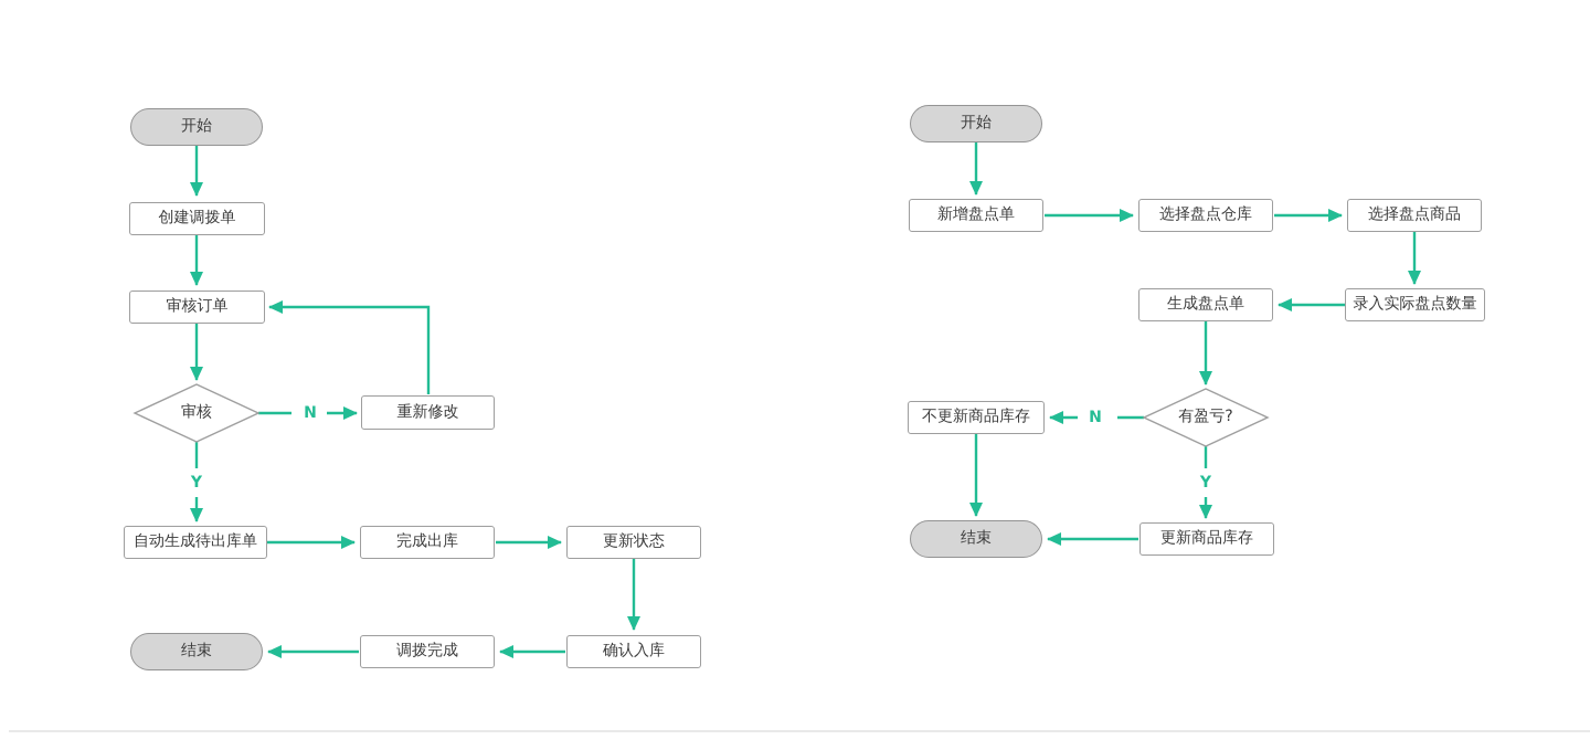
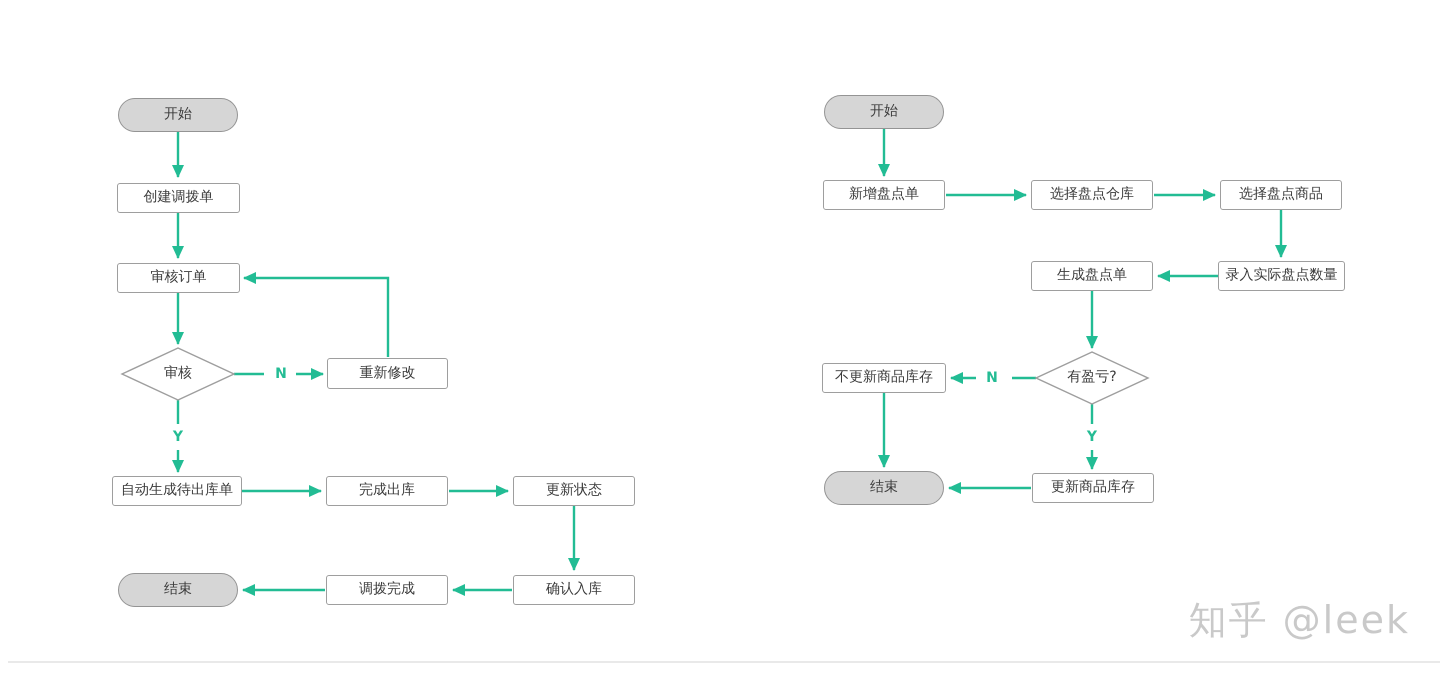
  开始
  创建调拨单
  审核订单
  审核
  重新修改
  自动生成待出库单
  完成出库
  更新状态
  确认入库
  调拨完成
  结束
  N
  Y
  开始
  新增盘点单
  选择盘点仓库
  选择盘点商品
  录入实际盘点数量
  生成盘点单
  有盈亏?
  不更新商品库存
  更新商品库存
  结束
  N
  Y
+ 知乎 @leek
